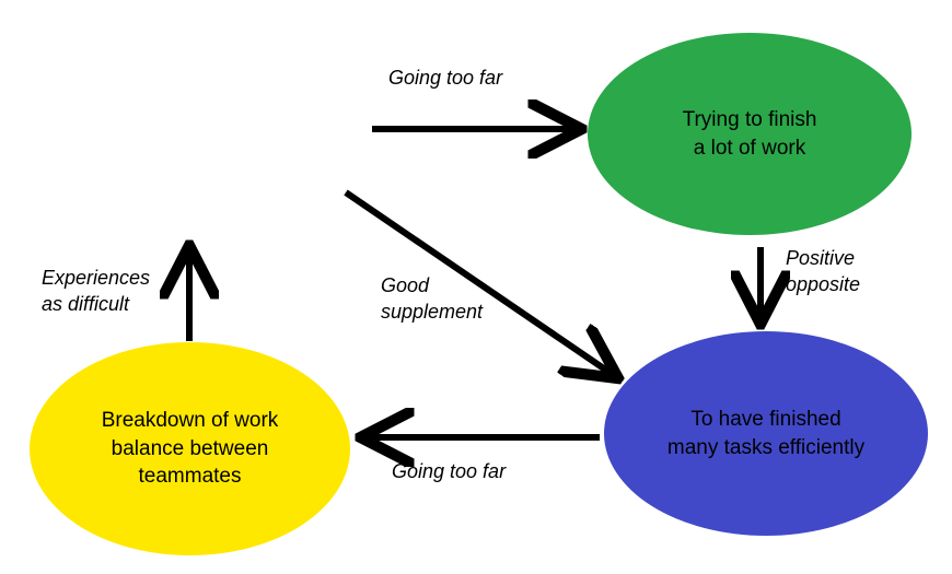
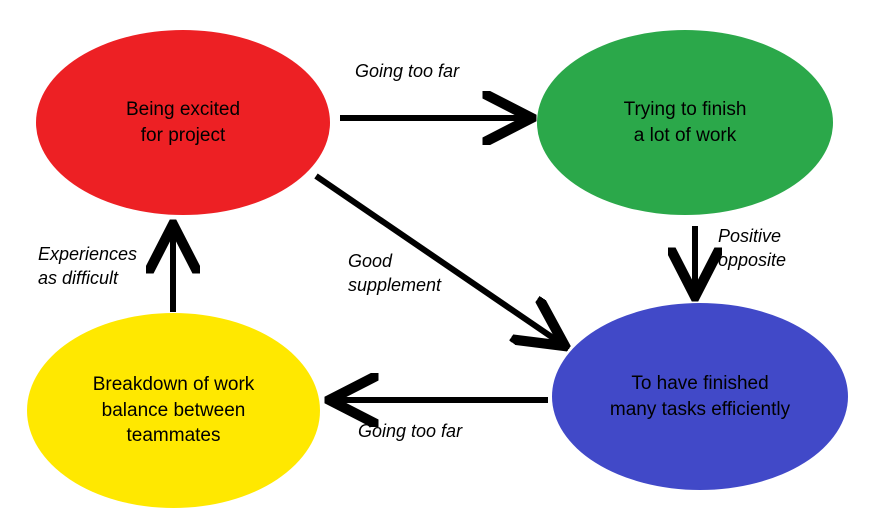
+ Being excited
+ for project
  Trying to finish
  a lot of work
  Breakdown of work
  balance between
  teammates
  To have finished
  many tasks efficiently
  Going too far
  Positive
  opposite
  Good
  supplement
  Going too far
  Experiences
  as difficult
